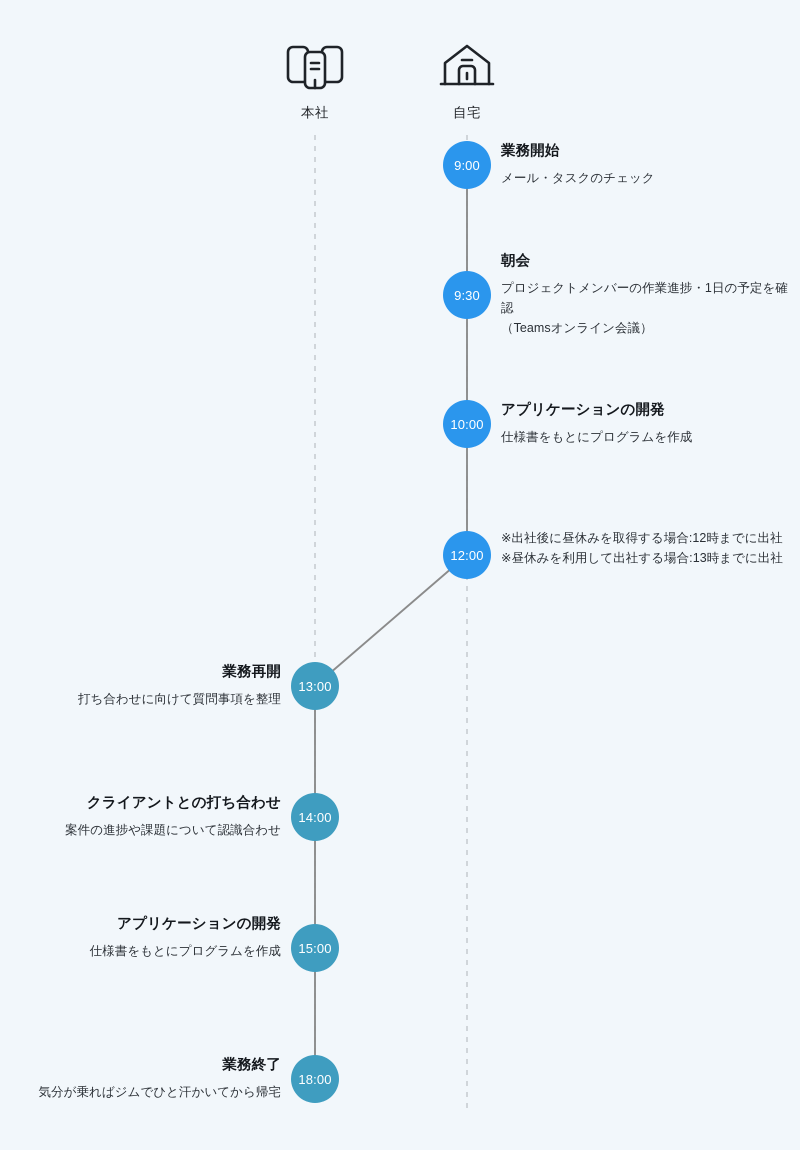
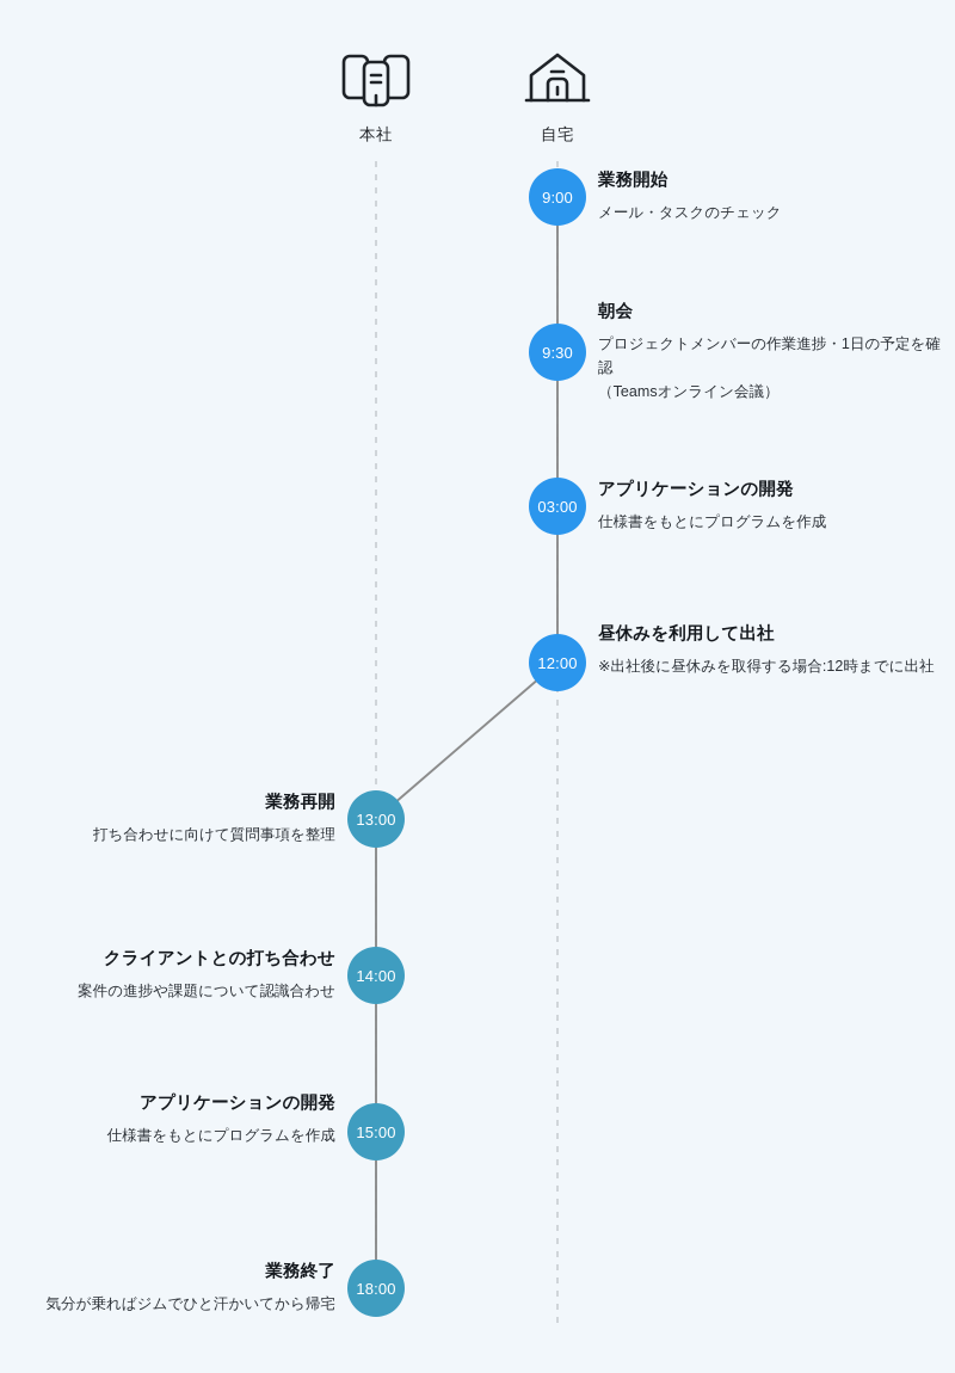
  本社
  自宅
  9:00
  9:30
- 10:00
+ 03:00
  12:00
  13:00
  14:00
  15:00
  18:00
  業務開始
  メール・タスクのチェック
  朝会
  プロジェクトメンバーの作業進捗・1日の予定を確認
  （Teamsオンライン会議）
  アプリケーションの開発
  仕様書をもとにプログラムを作成
+ 昼休みを利用して出社
  ※出社後に昼休みを取得する場合:12時までに出社
- ※昼休みを利用して出社する場合:13時までに出社
  業務再開
  打ち合わせに向けて質問事項を整理
  クライアントとの打ち合わせ
  案件の進捗や課題について認識合わせ
  アプリケーションの開発
  仕様書をもとにプログラムを作成
  業務終了
  気分が乗ればジムでひと汗かいてから帰宅
